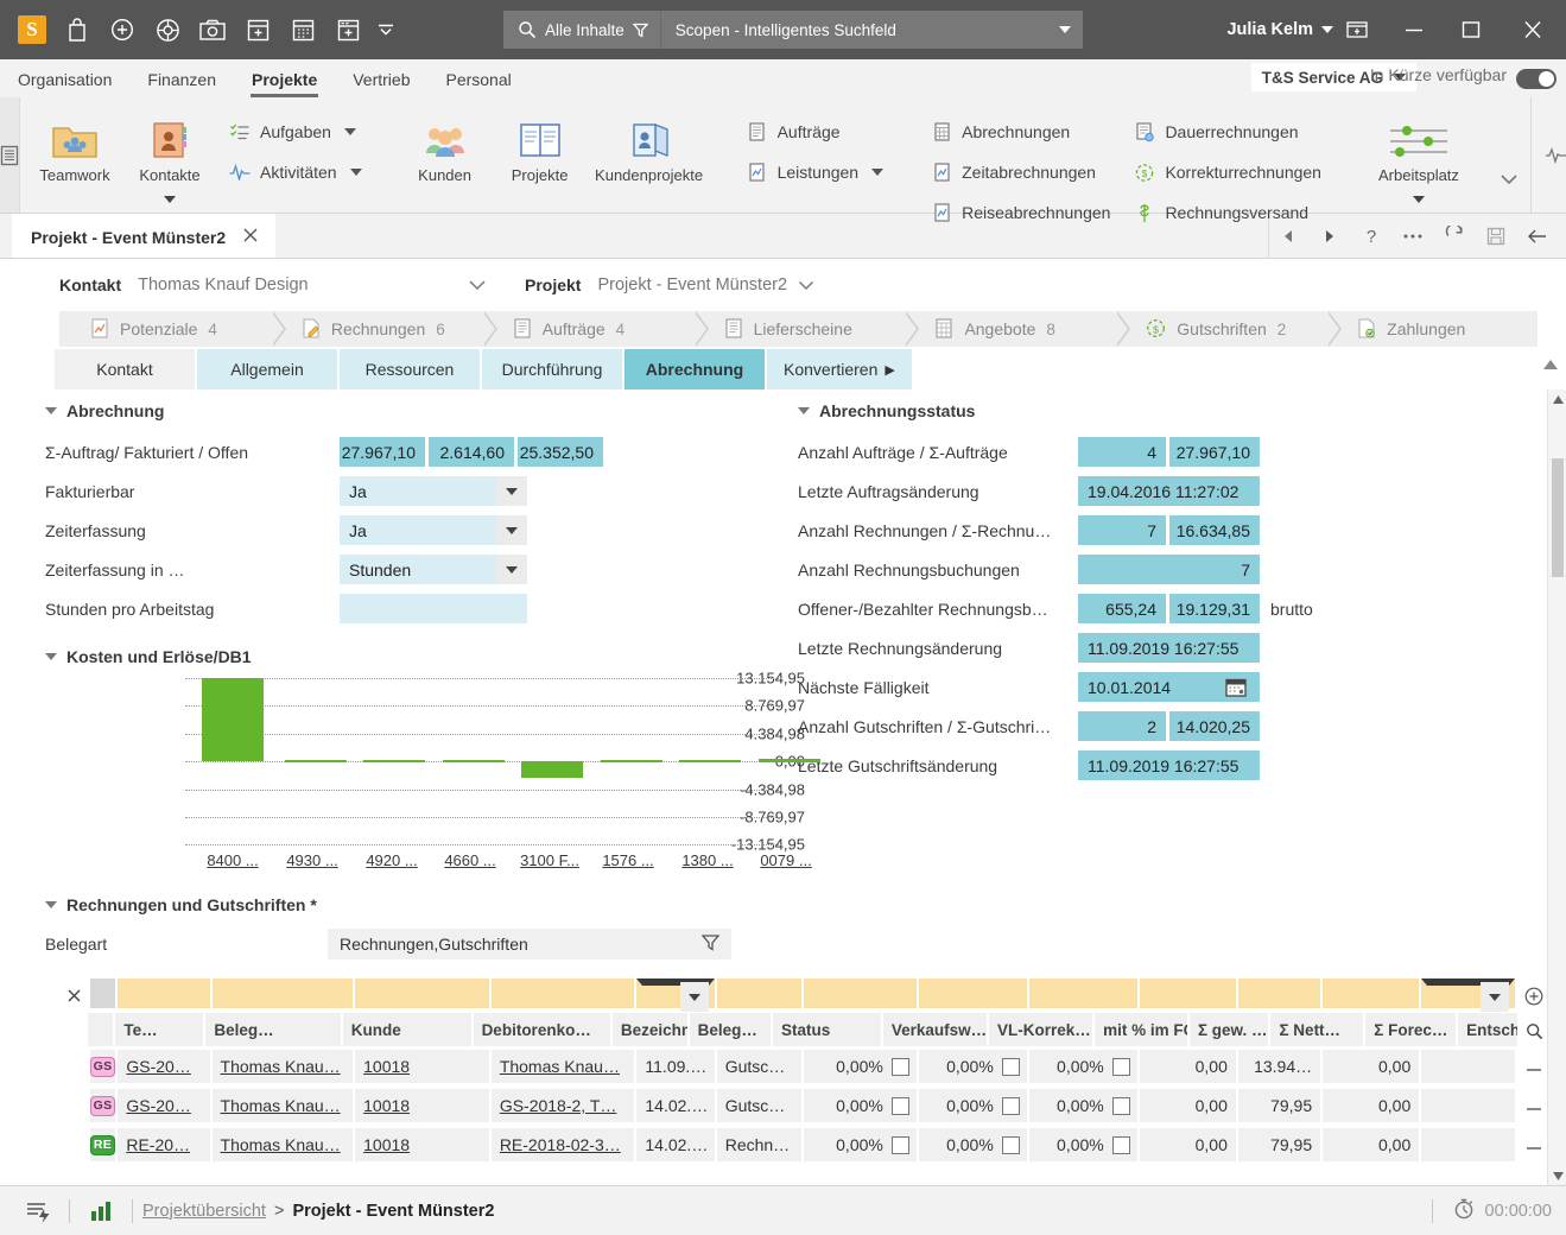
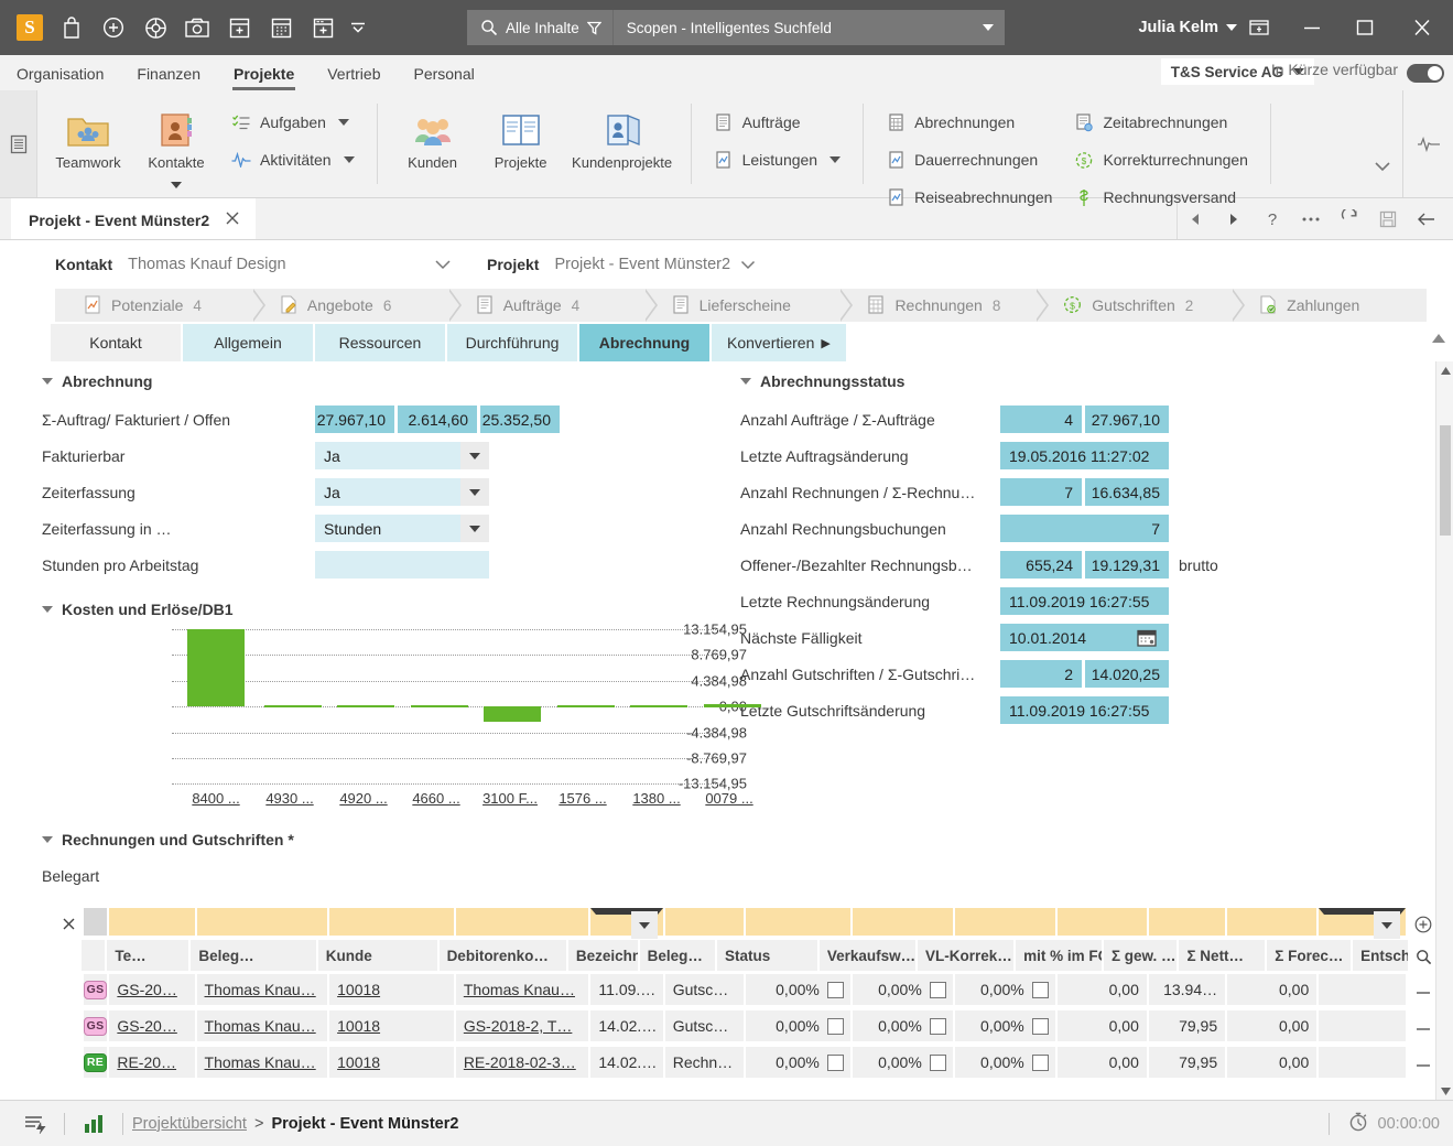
  S
  Alle Inhalte
  Scopen - Intelligentes Suchfeld
  Julia Kelm
  Organisation
  Finanzen
  Projekte
  Vertrieb
  Personal
  T&S Service AG
  In Kürze verfügbar
  Teamwork
  Kontakte
  Aufgaben
  Aktivitäten
  Kunden
  Projekte
  Kundenprojekte
  Aufträge
  Leistungen
  Abrechnungen
- Zeitabrechnungen
+ Dauerrechnungen
  Reiseabrechnungen
- Dauerrechnungen
+ Zeitabrechnungen
  $
  Korrekturrechnungen
  Rechnungsversand
- Arbeitsplatz
  Projekt - Event Münster2
  ?
  Kontakt
  Thomas Knauf Design
  Projekt
  Projekt - Event Münster2
  Potenziale
  4
- Rechnungen
+ Angebote
  6
  Aufträge
  4
  Lieferscheine
- Angebote
+ Rechnungen
  8
  $
  Gutschriften
  2
  Zahlungen
  Kontakt
  Allgemein
  Ressourcen
  Durchführung
  Abrechnung
  Konvertieren
  ▶
  Abrechnung
  Σ-Auftrag/ Fakturiert / Offen
  27.967,10
  2.614,60
  25.352,50
  Fakturierbar
  Ja
  Zeiterfassung
  Ja
  Zeiterfassung in …
  Stunden
  Stunden pro Arbeitstag
  Abrechnungsstatus
  Anzahl Aufträge / Σ-Aufträge
  4
  27.967,10
  Letzte Auftragsänderung
- 19.04.2016 11:27:02
+ 19.05.2016 11:27:02
  Anzahl Rechnungen / Σ-Rechnu…
  7
  16.634,85
  Anzahl Rechnungsbuchungen
  7
  Offener-/Bezahlter Rechnungsb…
  655,24
  19.129,31
  brutto
  Letzte Rechnungsänderung
  11.09.2019 16:27:55
  Nächste Fälligkeit
  10.01.2014
  Anzahl Gutschriften / Σ-Gutschri…
  2
  14.020,25
  Letzte Gutschriftsänderung
  11.09.2019 16:27:55
  Kosten und Erlöse/DB1
  13.154,95
  8.769,97
  4.384,98
  -4.384,98
  -8.769,97
  -13.154,95
  8400 ...
  4930 ...
  4920 ...
  4660 ...
  3100 F...
  1576 ...
  1380 ...
  0079 ...
  Rechnungen und Gutschriften *
  Belegart
- Rechnungen,Gutschriften
  Te…
  Beleg…
  Kunde
  Debitorenko…
  Beleg…
  Status
  Verkaufsw…
  VL-Korrek…
  mit % im F
  Σ gew. …
  Σ Nett…
  Σ Forec…
  Entsch
  GS
  GS-20…
  Thomas Knau…
  10018
  Thomas Knau…
  11.09.…
  Gutsc…
  0,00%
  0,00%
  0,00%
  0,00
  13.94…
  0,00
  GS
  GS-20…
  Thomas Knau…
  10018
  GS-2018-2, T…
  14.02.…
  Gutsc…
  0,00%
  0,00%
  0,00%
  0,00
  79,95
  0,00
  RE
  RE-20…
  Thomas Knau…
  10018
  RE-2018-02-3…
  14.02.…
  Rechn…
  0,00%
  0,00%
  0,00%
  0,00
  79,95
  0,00
  Projektübersicht
  >
  Projekt - Event Münster2
  00:00:00
